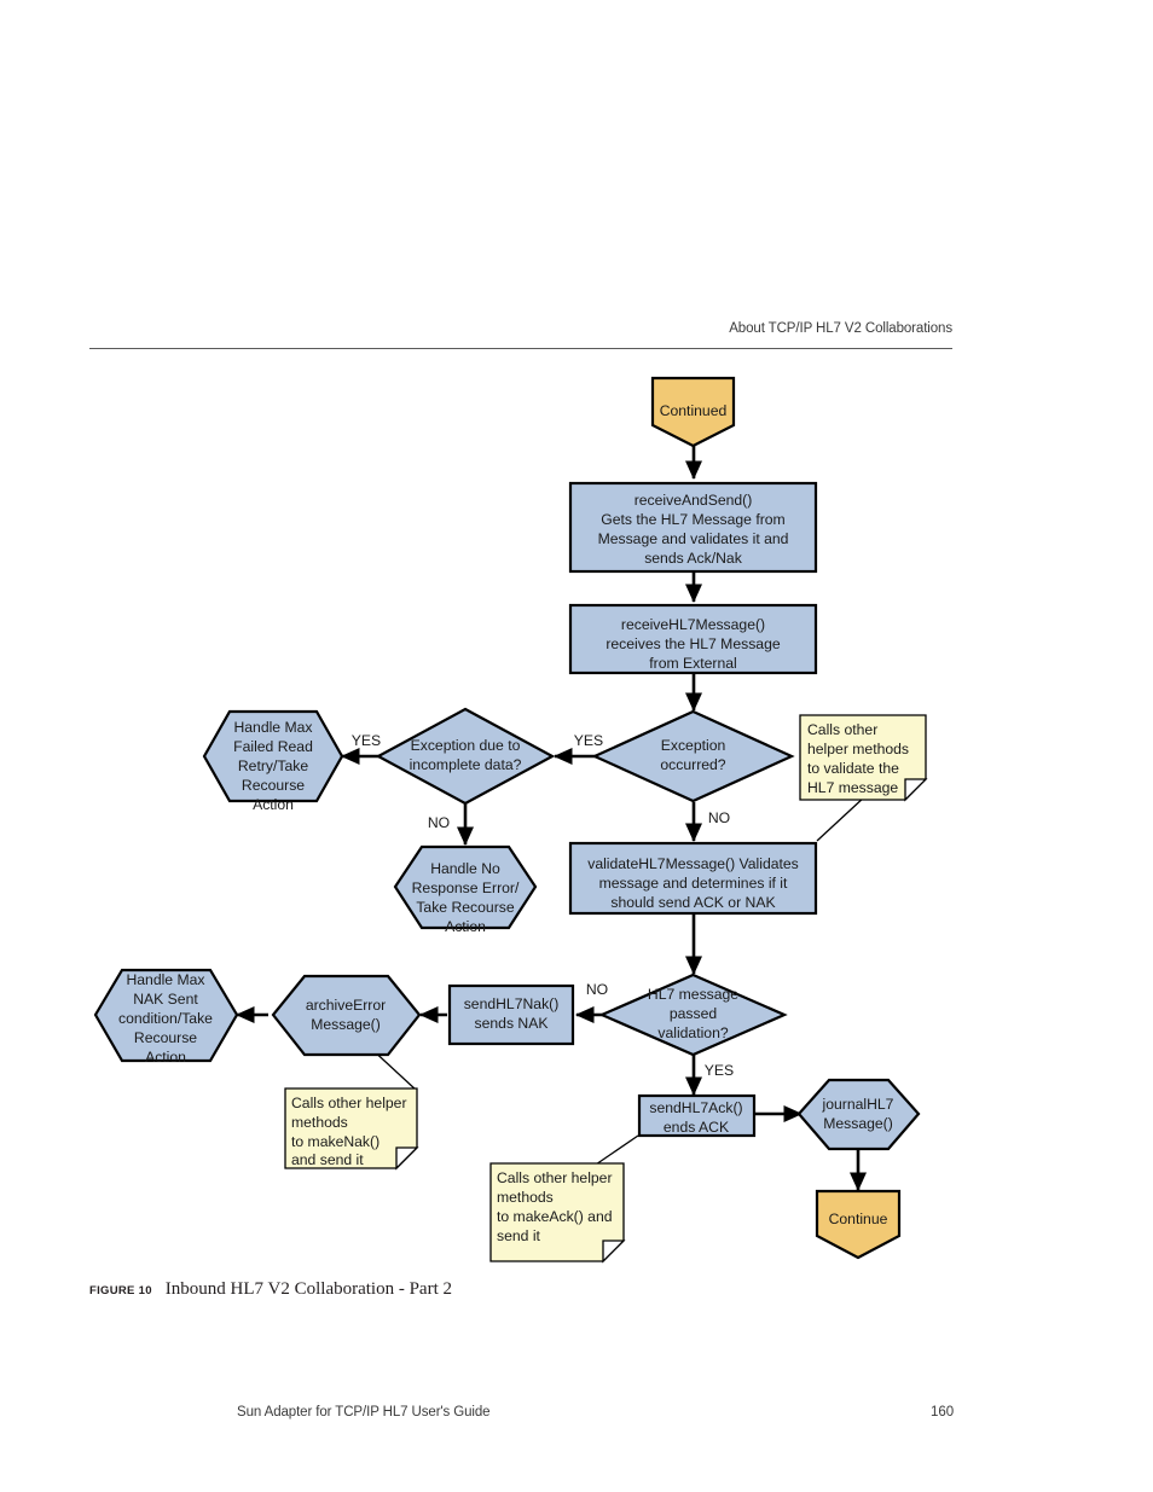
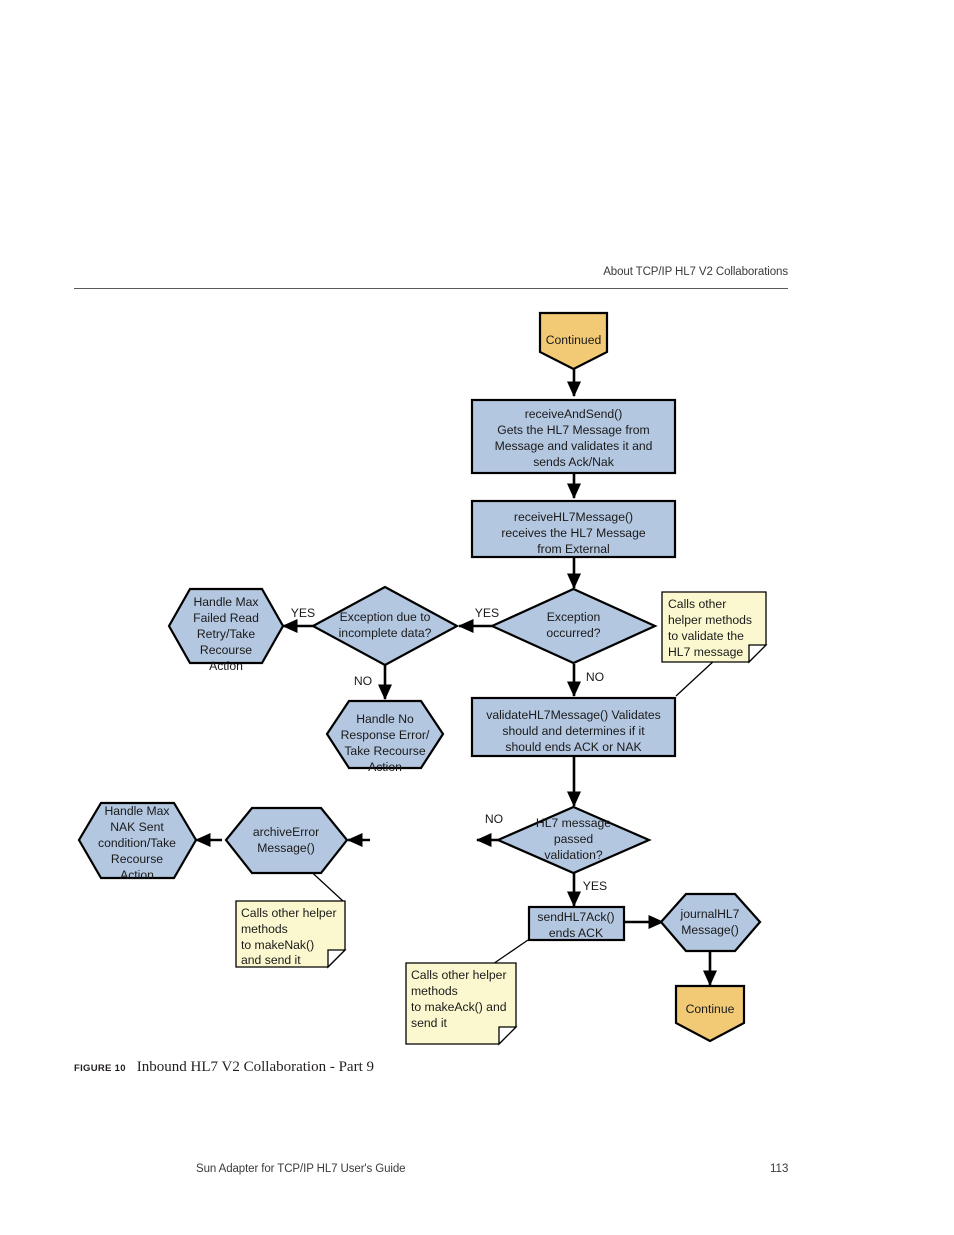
  About TCP/IP HL7 V2 Collaborations
  Continued
  receiveAndSend()
  Gets the HL7 Message from
  Message and validates it and
  sends Ack/Nak
  receiveHL7Message()
  receives the HL7 Message
  from External
  Exception
  occurred?
  Exception due to
  incomplete data?
  Handle Max
  Failed Read
  Retry/Take
  Recourse
  Action
  Handle No
  Response Error/
  Take Recourse
  Action
  validateHL7Message() Validates
- message and determines if it
+ should and determines if it
- should send ACK or NAK
+ should ends ACK or NAK
  HL7 message
  passed
  validation?
- sendHL7Nak()
- sends NAK
  archiveError
  Message()
  Handle Max
  NAK Sent
  condition/Take
  Recourse
  Action
  sendHL7Ack()
  ends ACK
  journalHL7
  Message()
  Continue
  Calls other
  helper methods
  to validate the
  HL7 message
  Calls other helper
  methods
  to makeNak()
  and send it
  Calls other helper
  methods
  to makeAck() and
  send it
  YES
  YES
  NO
  NO
  NO
  YES
- FIGURE 10 Inbound HL7 V2 Collaboration - Part 2
+ FIGURE 10 Inbound HL7 V2 Collaboration - Part 9
  Sun Adapter for TCP/IP HL7 User's Guide
- 160
+ 113
